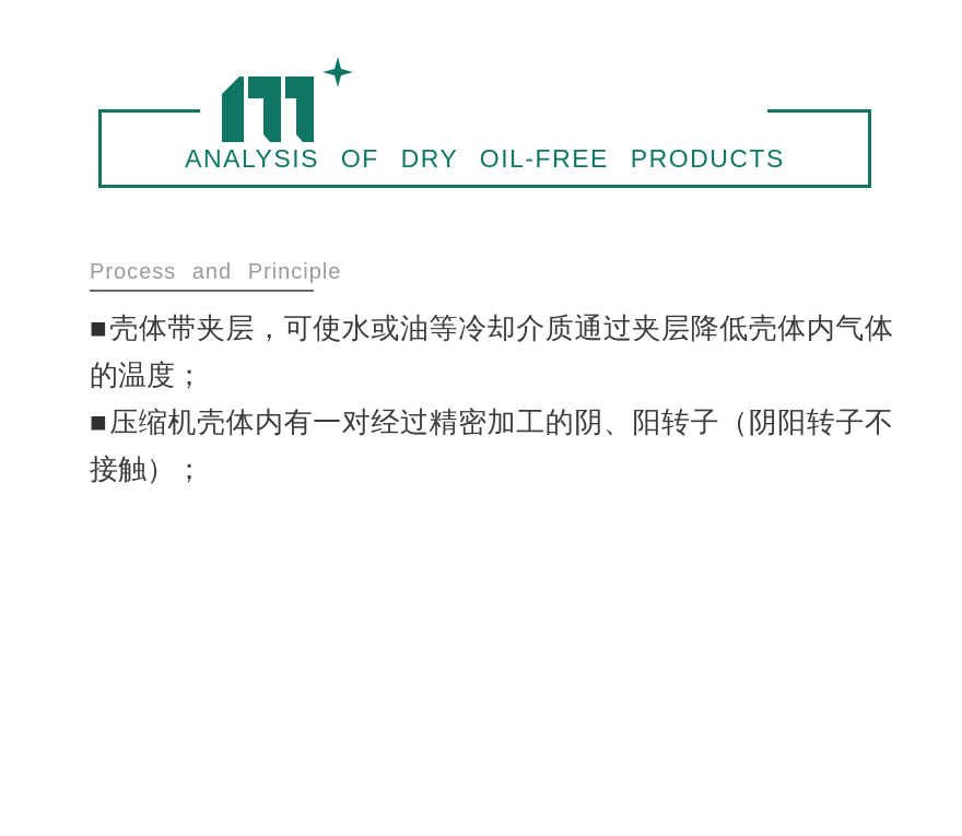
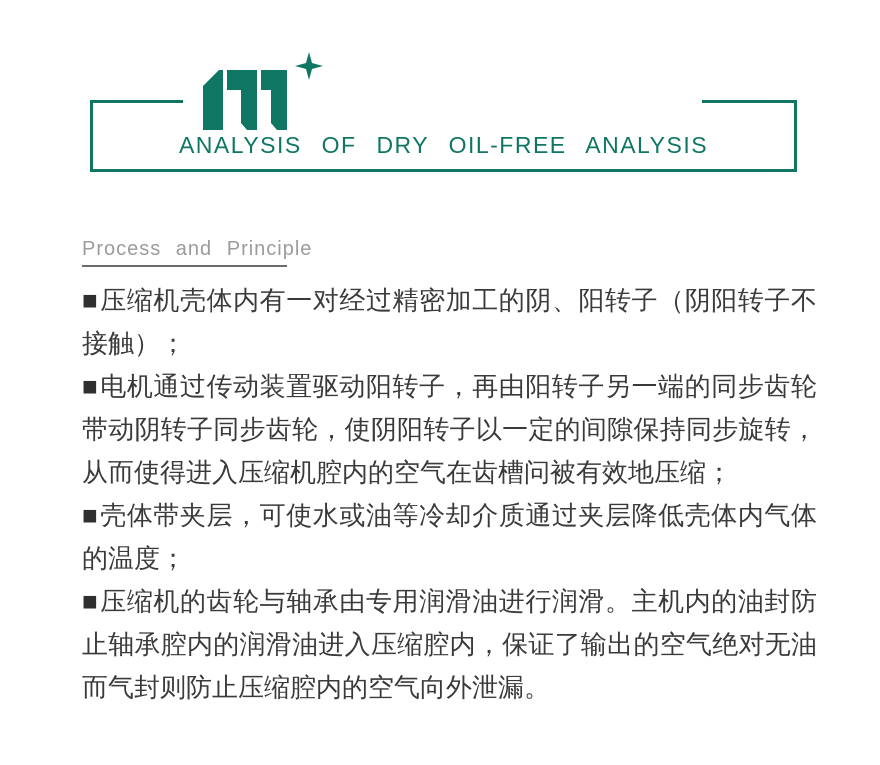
- ANALYSIS OF DRY OIL-FREE PRODUCTS
+ ANALYSIS OF DRY OIL-FREE ANALYSIS
  Process and Principle
- ■壳体带夹层，可使水或油等冷却介质通过夹层降低壳体内气体的温度；
+ ■压缩机壳体内有一对经过精密加工的阴、阳转子（阴阳转子不接触）；
+ ■电机通过传动装置驱动阳转子，再由阳转子另一端的同步齿轮带动阴转子同步齿轮，使阴阳转子以一定的间隙保持同步旋转，从而使得进入压缩机腔内的空气在齿槽问被有效地压缩；
- ■压缩机壳体内有一对经过精密加工的阴、阳转子（阴阳转子不接触）；
+ ■壳体带夹层，可使水或油等冷却介质通过夹层降低壳体内气体的温度；
+ ■压缩机的齿轮与轴承由专用润滑油进行润滑。主机内的油封防止轴承腔内的润滑油进入压缩腔内，保证了输出的空气绝对无油而气封则防止压缩腔内的空气向外泄漏。
